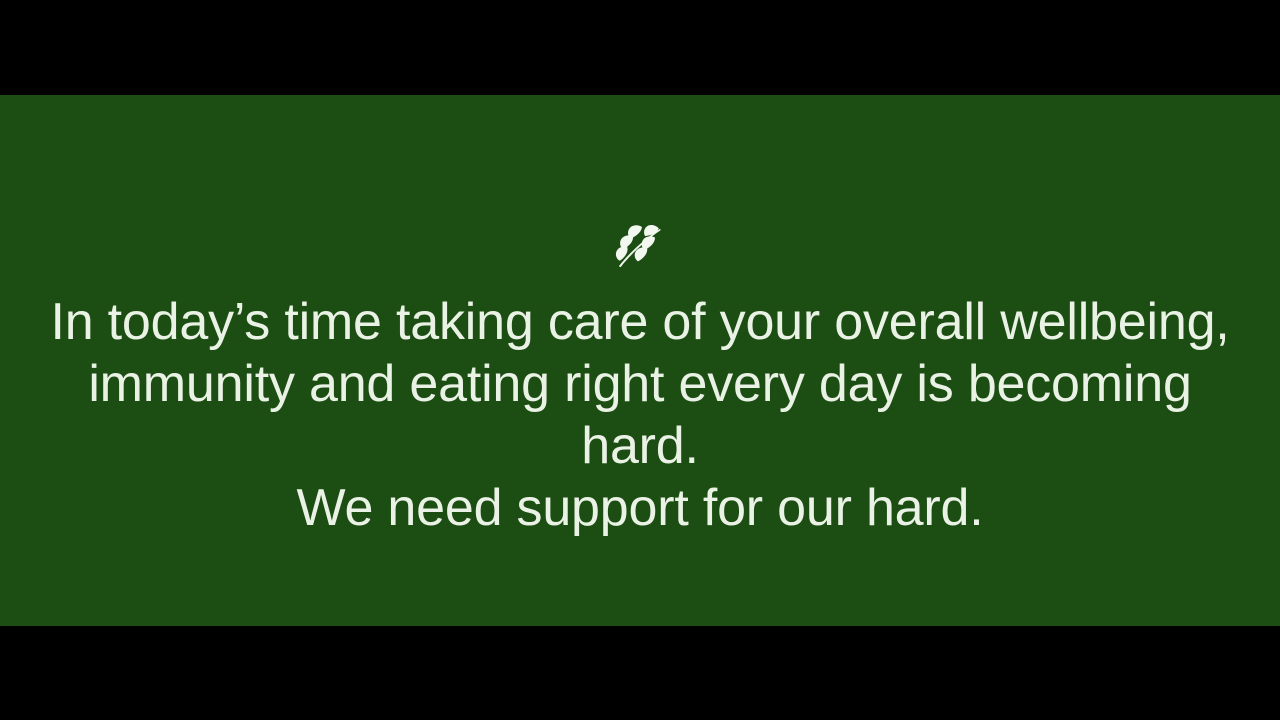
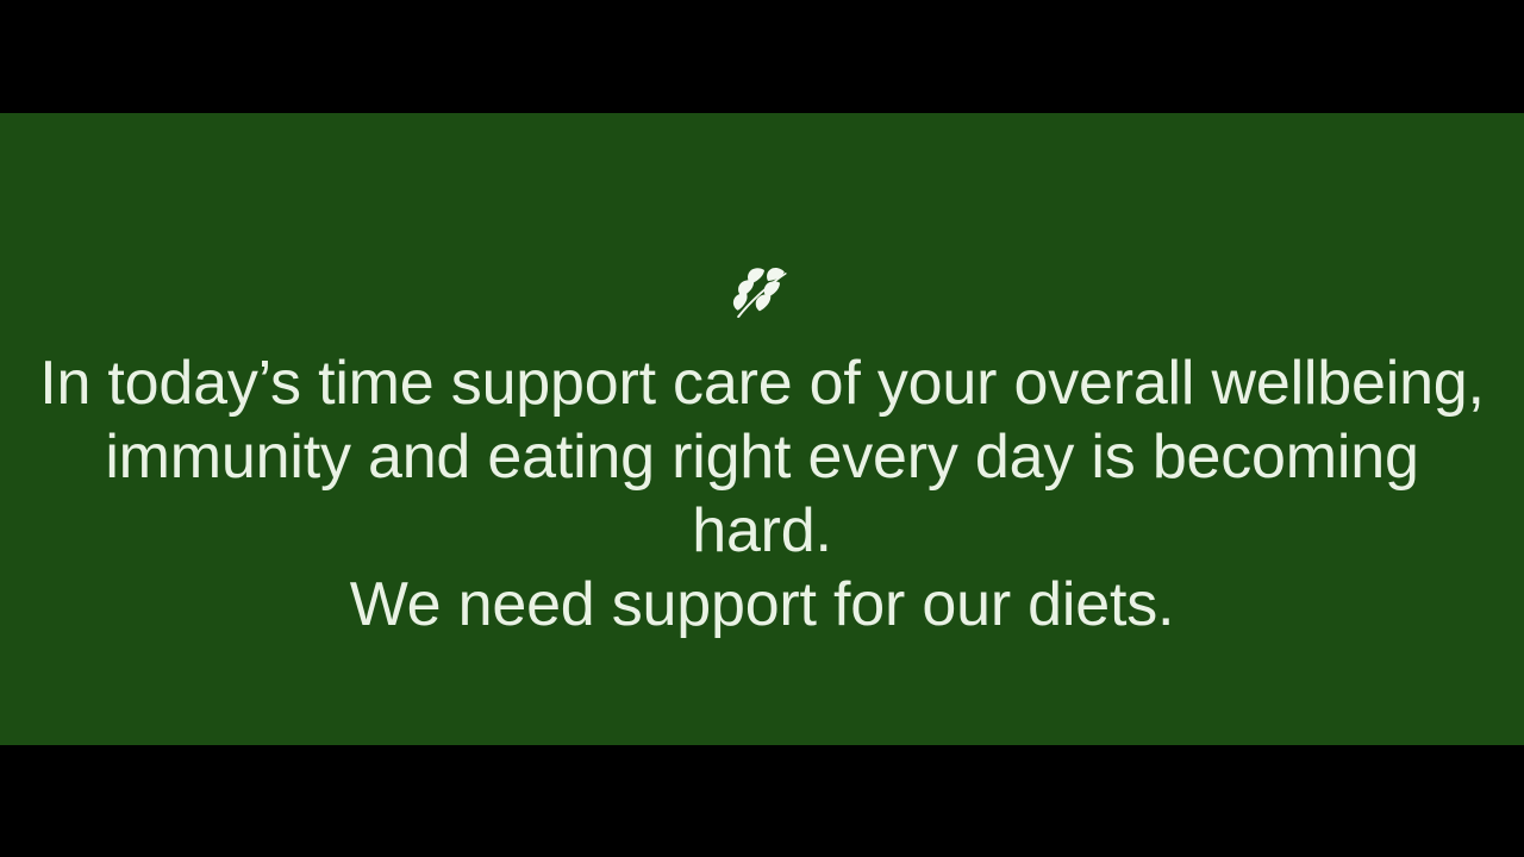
- In today’s time taking care of your overall wellbeing,
+ In today’s time support care of your overall wellbeing,
  immunity and eating right every day is becoming hard.
- We need support for our hard.
+ We need support for our diets.
